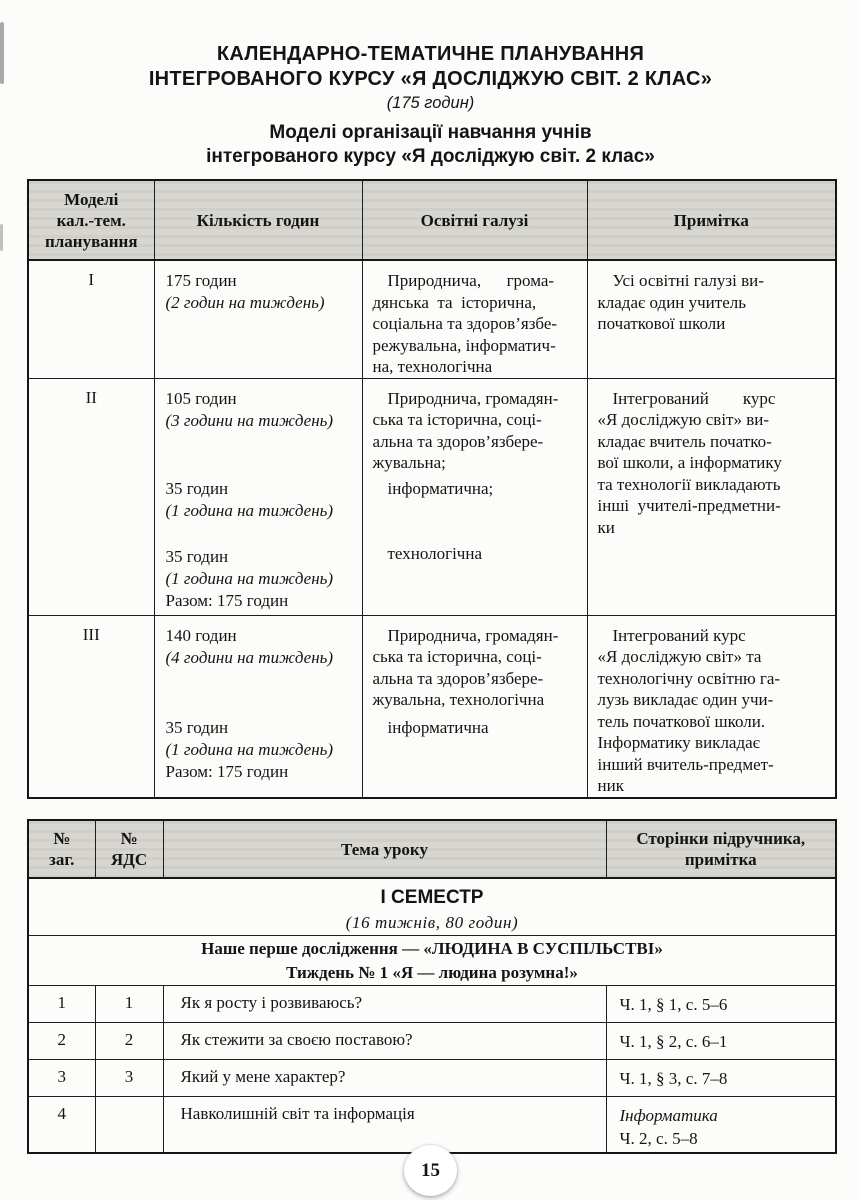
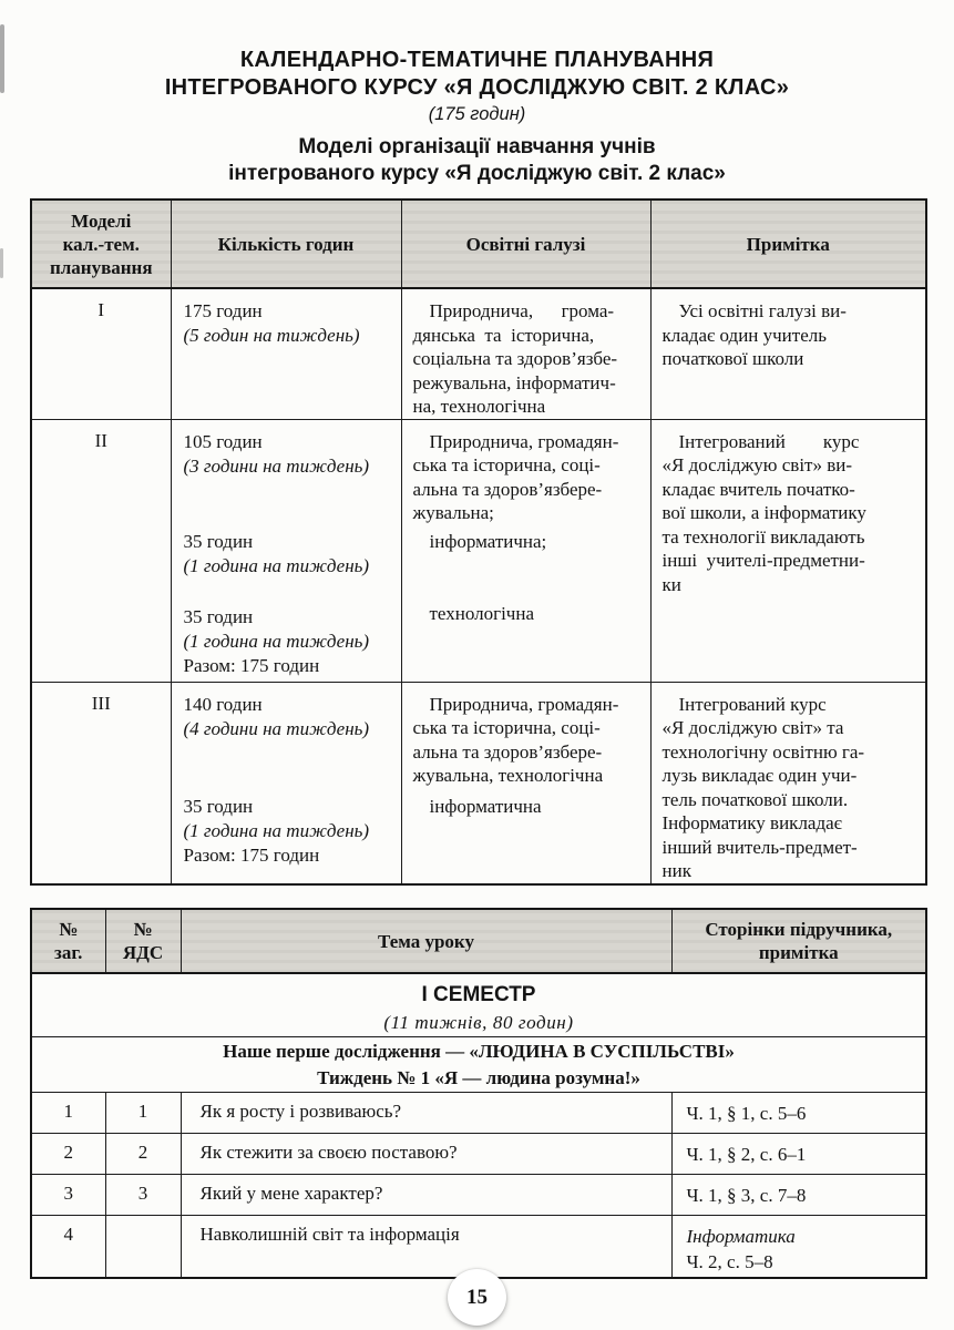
  КАЛЕНДАРНО-ТЕМАТИЧНЕ ПЛАНУВАННЯ
  ІНТЕГРОВАНОГО КУРСУ «Я ДОСЛІДЖУЮ СВІТ. 2 КЛАС»
  (175 годин)
  Моделі організації навчання учнів
  інтегрованого курсу «Я досліджую світ. 2 клас»
  Моделі кал.-тем. планування	Кількість годин	Освітні галузі	Примітка
- І	175 годин (2 годин на тиждень)	Природнича, грома- дянська та історична, соціальна та здоров’язбе- режувальна, інформатич- на, технологічна	Усі освітні галузі ви- кладає один учитель початкової школи
+ І	175 годин (5 годин на тиждень)	Природнича, грома- дянська та історична, соціальна та здоров’язбе- режувальна, інформатич- на, технологічна	Усі освітні галузі ви- кладає один учитель початкової школи
  ІІ	105 годин (3 години на тиждень) 35 годин (1 година на тиждень) 35 годин (1 година на тиждень) Разом: 175 годин	Природнича, громадян- ська та історична, соці- альна та здоров’язбере- жувальна; інформатична; технологічна	Інтегрований курс «Я досліджую світ» ви- кладає вчитель початко- вої школи, а інформатику та технології викладають інші учителі-предметни- ки
  ІІІ	140 годин (4 години на тиждень) 35 годин (1 година на тиждень) Разом: 175 годин	Природнича, громадян- ська та історична, соці- альна та здоров’язбере- жувальна, технологічна інформатична	Інтегрований курс «Я досліджую світ» та технологічну освітню га- лузь викладає один учи- тель початкової школи. Інформатику викладає інший вчитель-предмет- ник
  № заг.	№ ЯДС	Тема уроку	Сторінки підручника, примітка
- І СЕМЕСТР (16 тижнів, 80 годин)
+ І СЕМЕСТР (11 тижнів, 80 годин)
  Наше перше дослідження — «ЛЮДИНА В СУСПІЛЬСТВІ» Тиждень № 1 «Я — людина розумна!»
  1	1	Як я росту і розвиваюсь?	Ч. 1, § 1, с. 5–6
  2	2	Як стежити за своєю поставою?	Ч. 1, § 2, с. 6–1
  3	3	Який у мене характер?	Ч. 1, § 3, с. 7–8
  4		Навколишній світ та інформація	Інформатика Ч. 2, с. 5–8
  15
